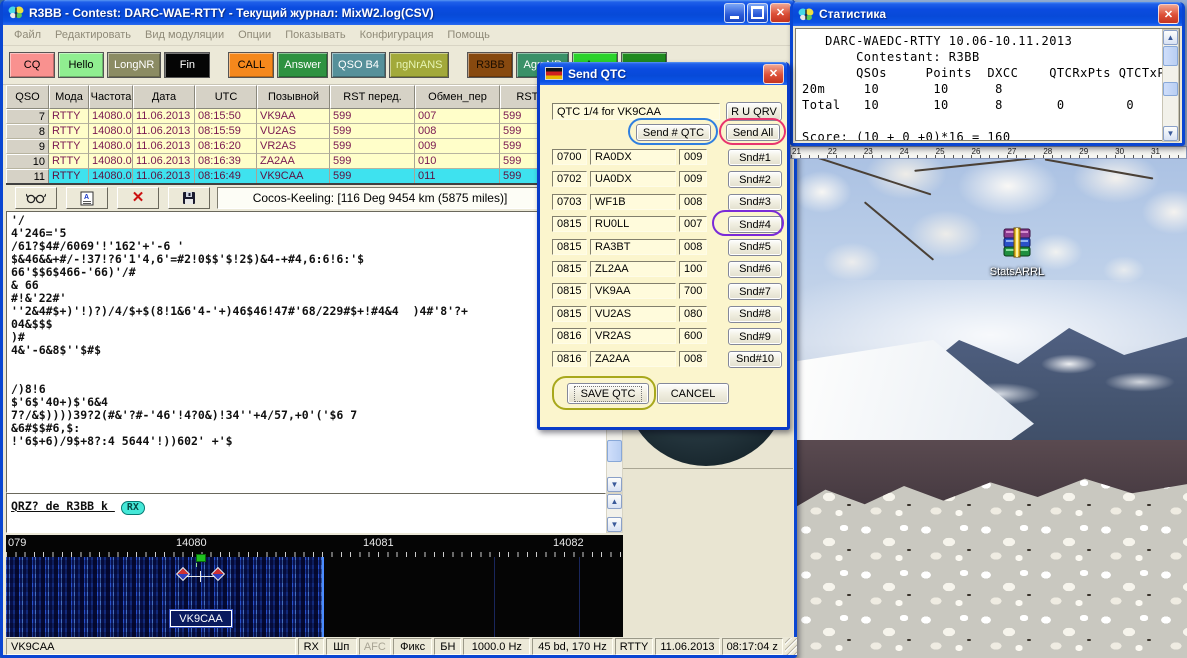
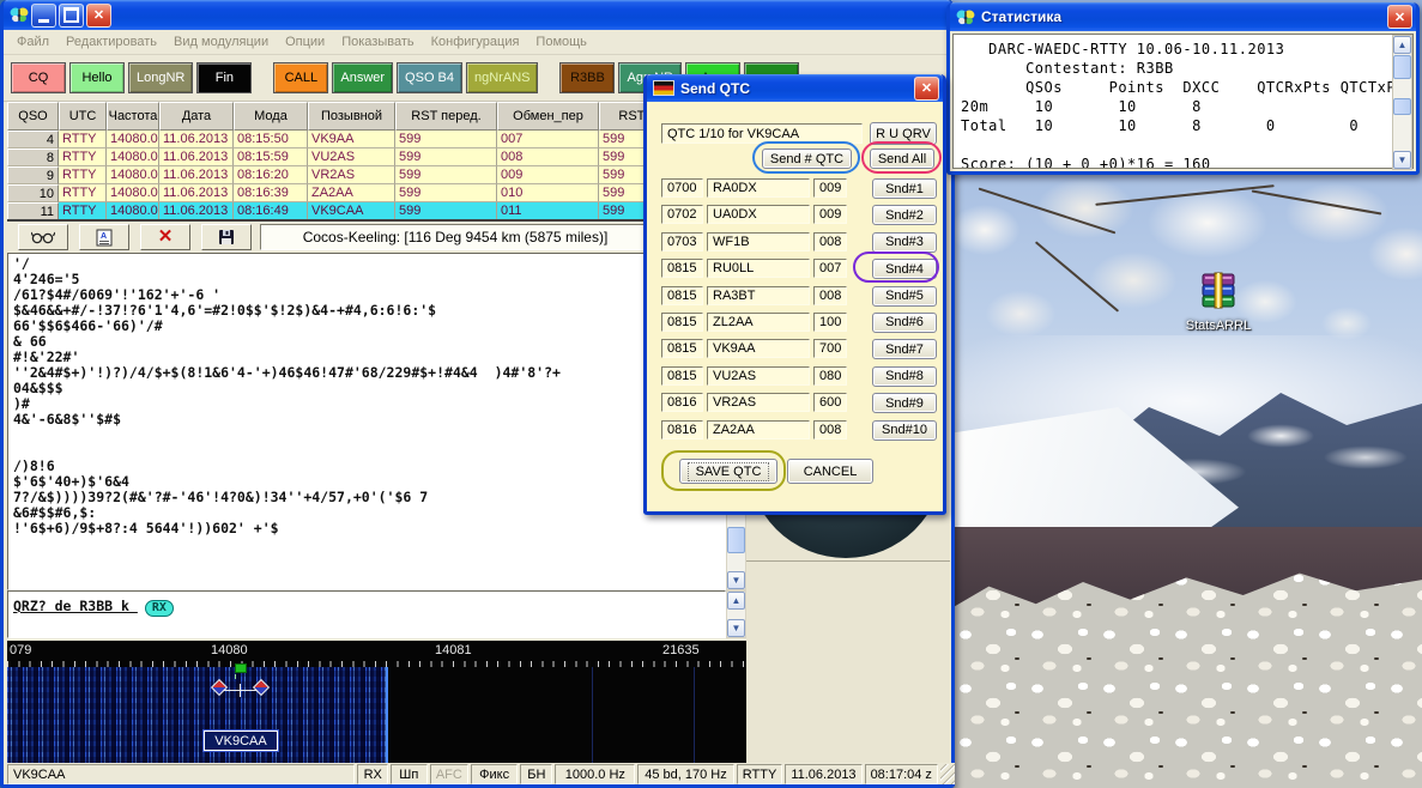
  StatsARRL
- R3BB - Contest: DARC-WAE-RTTY - Текущий журнал: MixW2.log(CSV)
  ✕
  Файл
  Редактировать
  Вид модуляции
  Опции
  Показывать
  Конфигурация
  Помощь
  CQ
  Hello
  LongNR
  Fin
  CALL
  Answer
  QSO B4
  ngNrANS
  R3BB
  QSO
- Мода
+ UTC
  Частота
  Дата
- UTC
+ Мода
  Позывной
  RST перед.
  Обмен_пер
- 7
+ 4
  RTTY
  14080.0
  11.06.2013
  08:15:50
  VK9AA
  599
  007
  599
  8
  RTTY
  14080.0
  11.06.2013
  08:15:59
  VU2AS
  599
  008
  599
  9
  RTTY
  14080.0
  11.06.2013
  08:16:20
  VR2AS
  599
  009
  599
  10
  RTTY
  14080.0
  11.06.2013
  08:16:39
  ZA2AA
  599
  010
  599
  11
  RTTY
  14080.0
  11.06.2013
  08:16:49
  VK9CAA
  599
  011
  599
  ✕
  Cocos-Keeling: [116 Deg 9454 km (5875 miles)]
  '/
  4'246='5
  /61?$4#/6069'!'162'+'-6 '
  $&46&&+#/-!37!?6'1'4,6'=#2!0$$'$!2$)&4-+#4,6:6!6:'$
  66'$$6$466-'66)'/#
  & 66
  #!&'22#'
  ''2&4#$+)'!)?)/4/$+$(8!1&6'4-'+)46$46!47#'68/229#$+!#4&4 )4#'8'?+
  04&$$$
  )#
  4&'-6&8$''$#$
  /)8!6
  $'6$'40+)$'6&4
  7?/&$))))39?2(#&'?#-'46'!4?0&)!34''+4/57,+0'('$6 7
  &6#$$#6,$:
  !'6$+6)/9$+8?:4 5644'!))602' +'$
  ▼
  QRZ? de R3BB k RX
  ▲
  ▼
  079
  14080
  14081
- 14082
+ 21635
  VK9CAA
  VK9CAA
  RX
  Шп
  AFC
  Фикс
  БН
  1000.0 Hz
  45 bd, 170 Hz
  RTTY
  11.06.2013
  08:17:04 z
  Статистика
  ✕
  DARC-WAEDC-RTTY 10.06-10.11.2013
  Contestant: R3BB
  QSOs Points DXCC QTCRxPts QTCTx
  20m 10 10 8
  Total 10 10 8 0 0
  Score: (10 + 0 +0)*16 = 160
  ▲
  ▼
- 21
- 22
- 23
- 24
- 25
- 26
- 27
- 28
- 29
- 30
- 31
  Send QTC
  ✕
- QTC 1/4 for VK9CAA
+ QTC 1/10 for VK9CAA
  R U QRV
  Send # QTC
  Send All
  0700
  RA0DX
  009
  Snd#1
  0702
  UA0DX
  009
  Snd#2
  0703
  WF1B
  008
  Snd#3
  0815
  RU0LL
  007
  Snd#4
  0815
  RA3BT
  008
  Snd#5
  0815
  ZL2AA
  100
  Snd#6
  0815
  VK9AA
  700
  Snd#7
  0815
  VU2AS
  080
  Snd#8
  0816
  VR2AS
  600
  Snd#9
  0816
  ZA2AA
  008
  Snd#10
  SAVE QTC
  CANCEL
